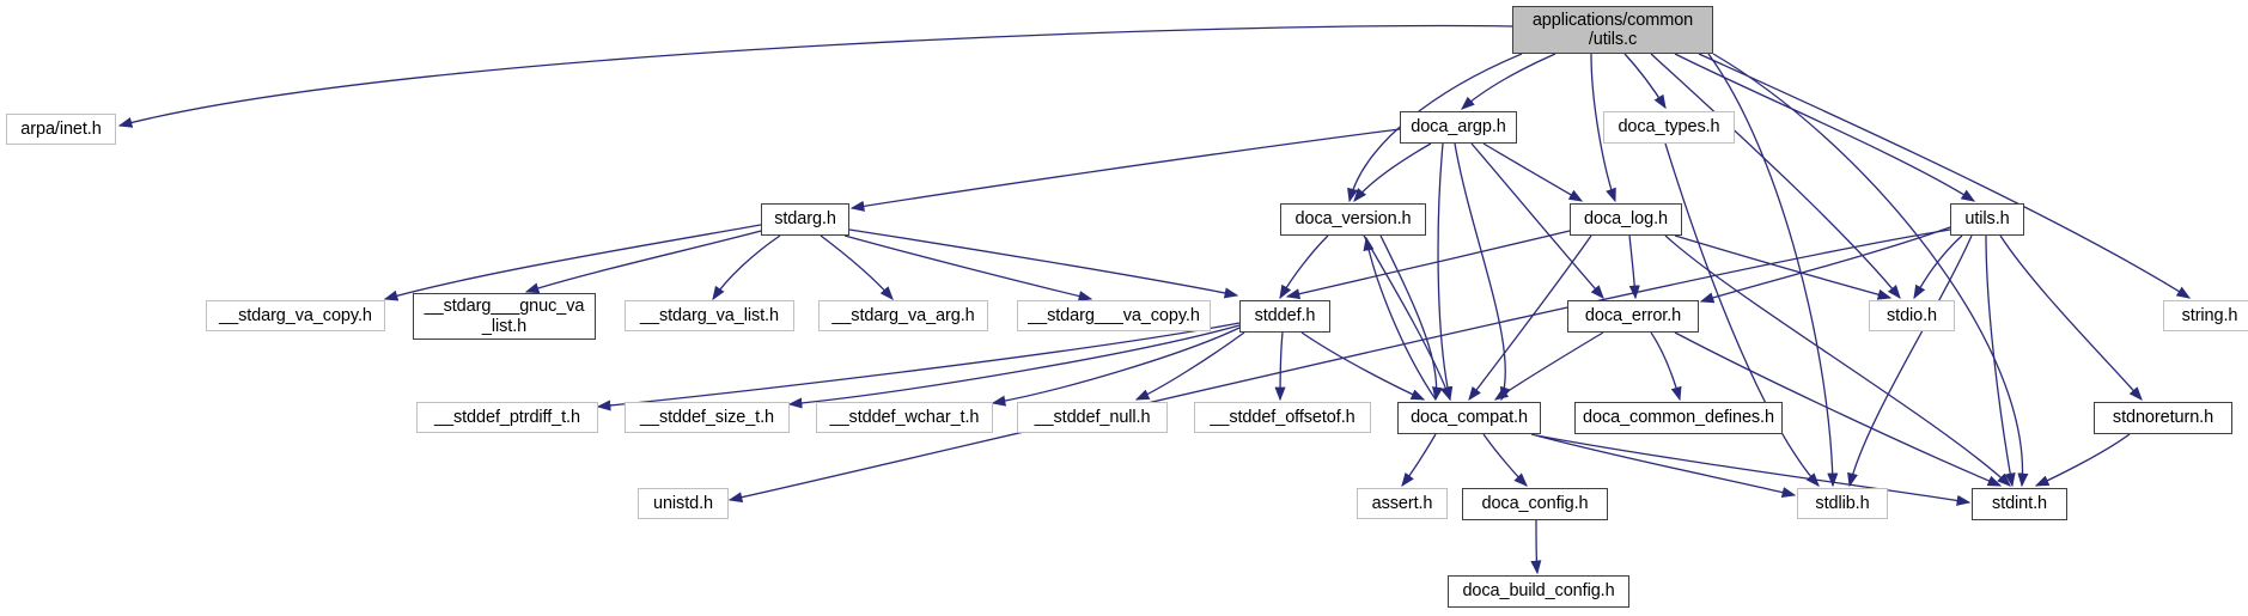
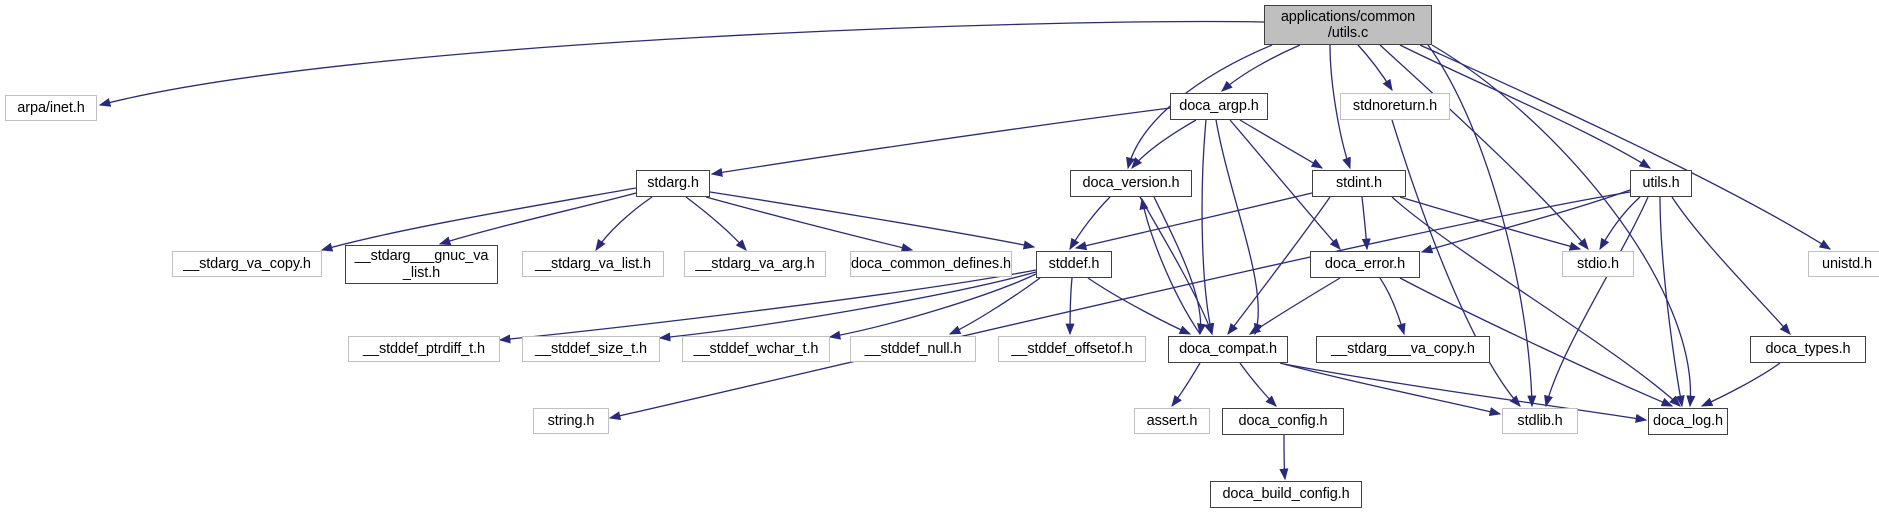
  applications/common
  /utils.c
  arpa/inet.h
  doca_argp.h
- doca_types.h
+ stdnoreturn.h
  stdarg.h
  doca_version.h
- doca_log.h
+ stdint.h
  utils.h
  __stdarg_va_copy.h
  __stdarg___gnuc_va
  _list.h
  __stdarg_va_list.h
  __stdarg_va_arg.h
- __stdarg___va_copy.h
+ doca_common_defines.h
  stddef.h
  doca_error.h
  stdio.h
- string.h
+ unistd.h
  __stddef_ptrdiff_t.h
  __stddef_size_t.h
  __stddef_wchar_t.h
  __stddef_null.h
  __stddef_offsetof.h
  doca_compat.h
- doca_common_defines.h
+ __stdarg___va_copy.h
- stdnoreturn.h
+ doca_types.h
- unistd.h
+ string.h
  assert.h
  doca_config.h
  stdlib.h
- stdint.h
+ doca_log.h
  doca_build_config.h
